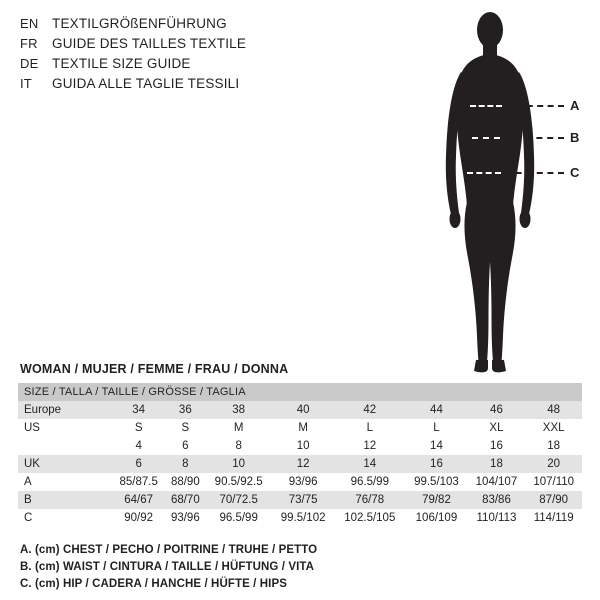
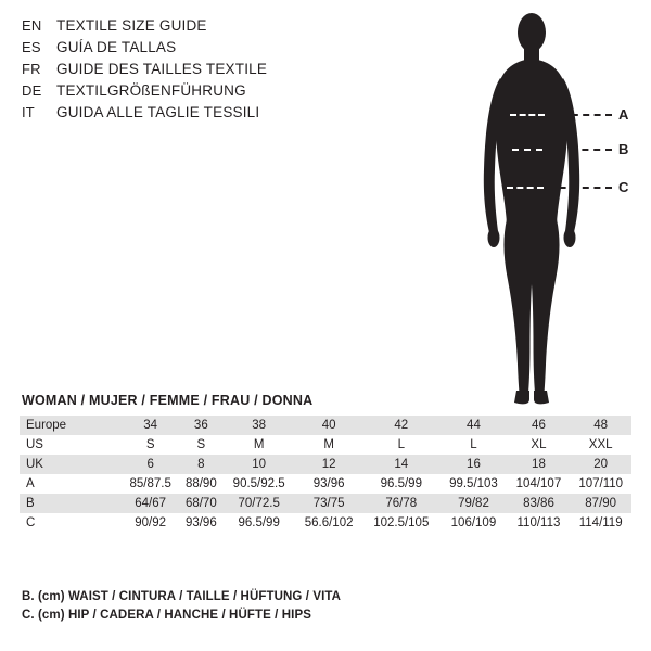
  EN
- TEXTILGRÖßENFÜHRUNG
+ TEXTILE SIZE GUIDE
+ ES
+ GUÍA DE TALLAS
  FR
  GUIDE DES TAILLES TEXTILE
  DE
- TEXTILE SIZE GUIDE
+ TEXTILGRÖßENFÜHRUNG
  IT
  GUIDA ALLE TAGLIE TESSILI
  A
  B
  C
  WOMAN / MUJER / FEMME / FRAU / DONNA
- SIZE / TALLA / TAILLE / GRÖSSE / TAGLIA
  Europe	34	36	38	40	42	44	46	48
  US	S	S	M	M	L	L	XL	XXL
- 	4	6	8	10	12	14	16	18
  UK	6	8	10	12	14	16	18	20
  A	85/87.5	88/90	90.5/92.5	93/96	96.5/99	99.5/103	104/107	107/110
  B	64/67	68/70	70/72.5	73/75	76/78	79/82	83/86	87/90
- C	90/92	93/96	96.5/99	99.5/102	102.5/105	106/109	110/113	114/119
+ C	90/92	93/96	96.5/99	56.6/102	102.5/105	106/109	110/113	114/119
- A. (cm) CHEST / PECHO / POITRINE / TRUHE / PETTO
  B. (cm) WAIST / CINTURA / TAILLE / HÜFTUNG / VITA
  C. (cm) HIP / CADERA / HANCHE / HÜFTE / HIPS
